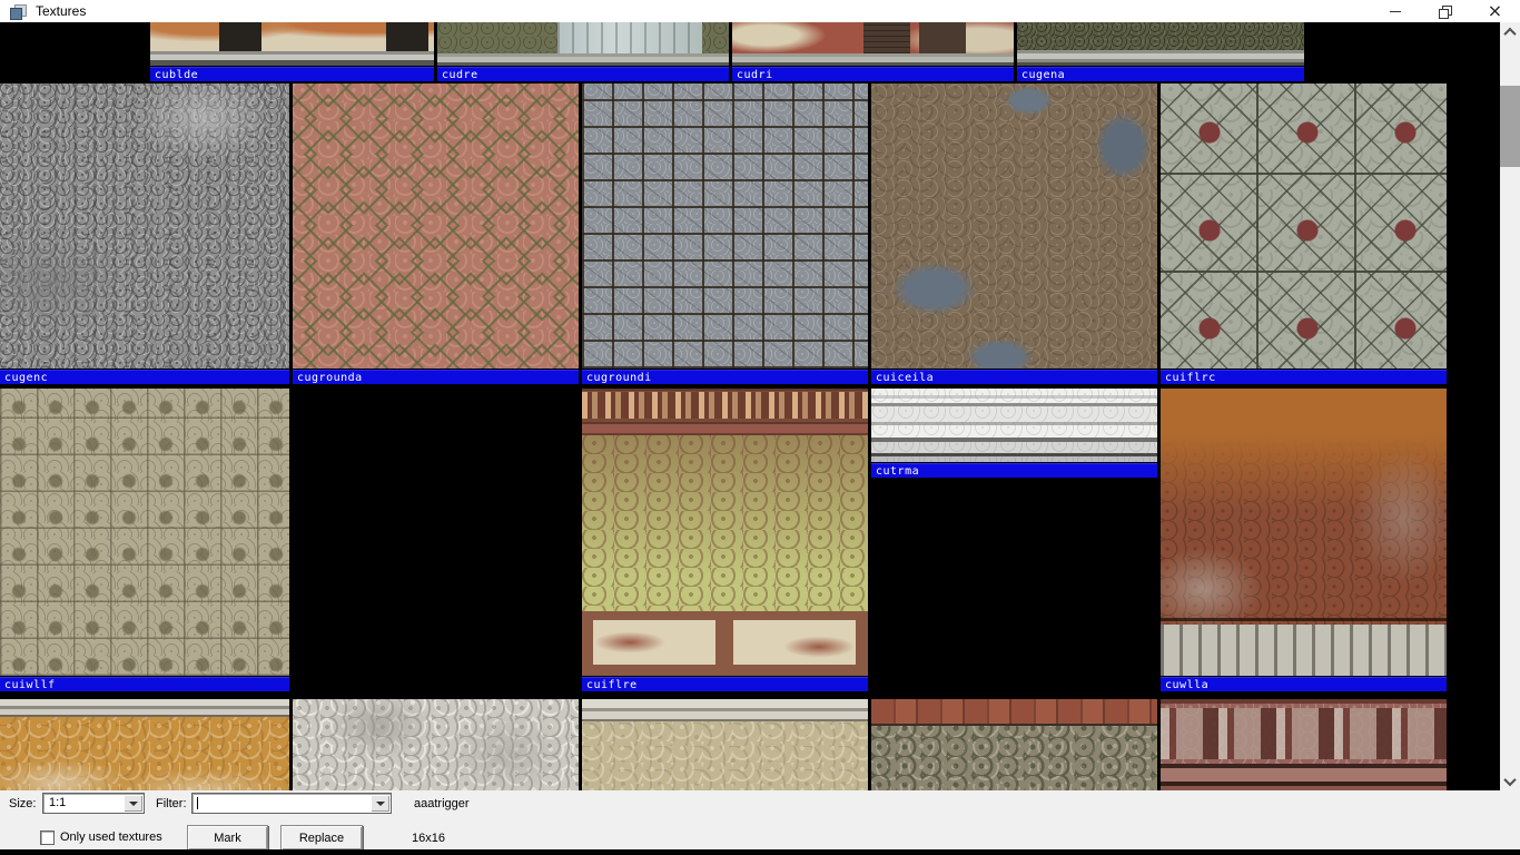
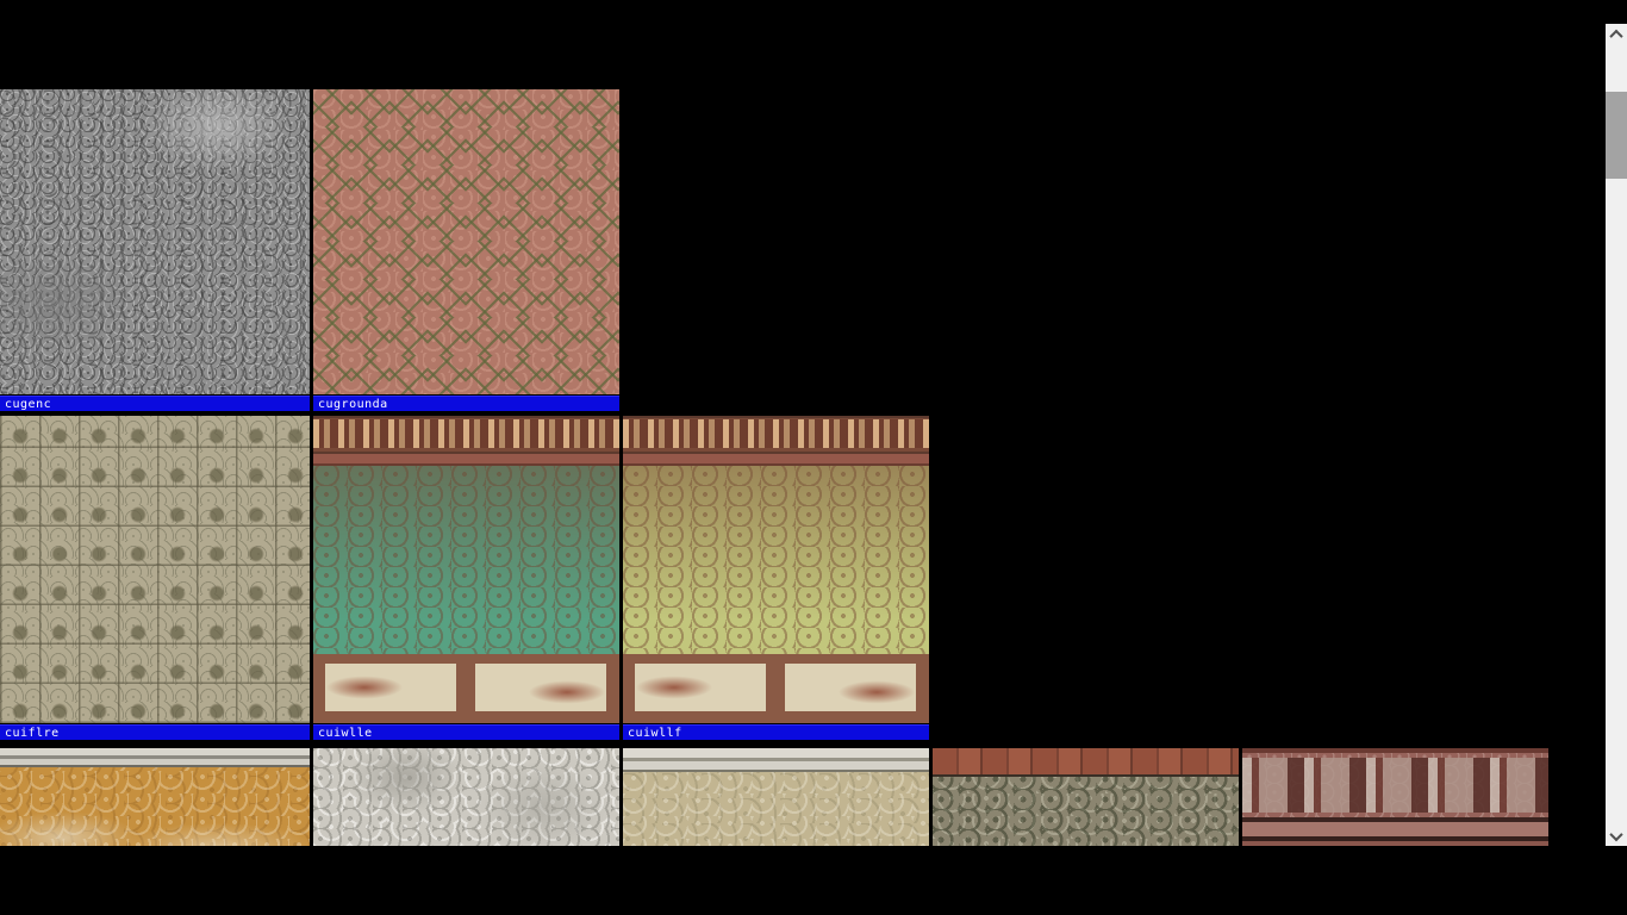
- Textures
- ×
- cublde
- cudre
- cudri
- cugena
  cugenc
  cugrounda
- cugroundi
- cuiceila
- cuiflrc
- cuiwllf
+ cuiflre
+ cuiwlle
- cuiflre
+ cuiwllf
- cutrma
- cuwlla
- Size:
- 1:1
- Filter:
- aaatrigger
- Only used textures
- Mark
- Replace
- 16x16
